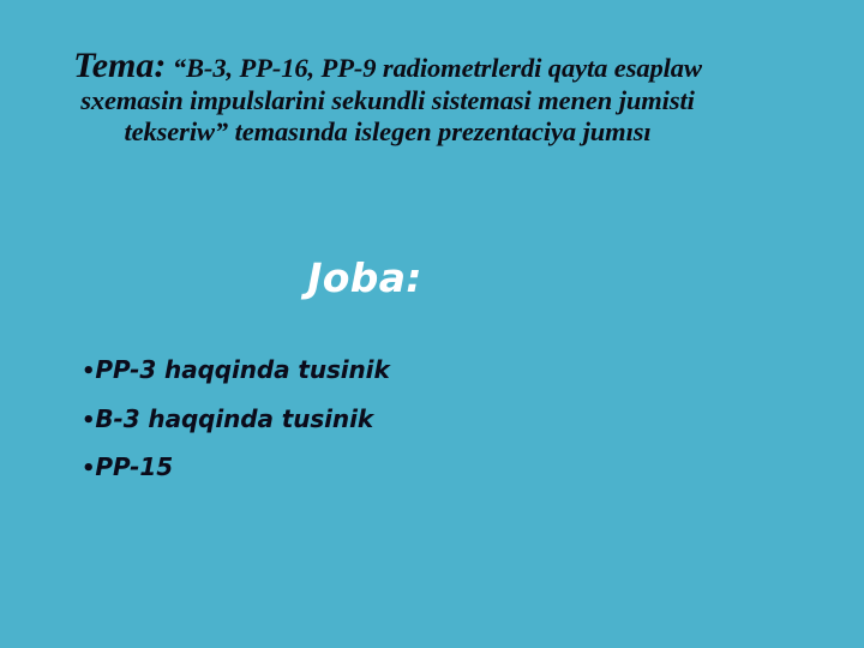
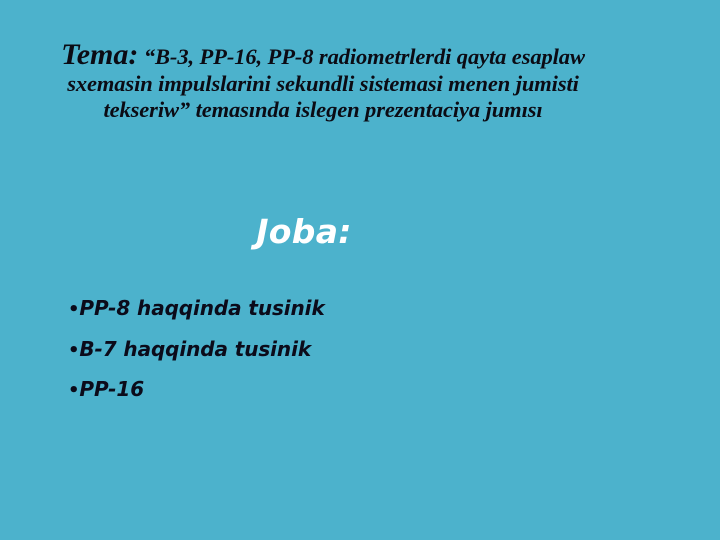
- Tema: “B-3, PP-16, PP-9 radiometrlerdi qayta esaplaw sxemasin impulslarini sekundli sistemasi menen jumisti tekseriw” temasında islegen prezentaciya jumısı
+ Tema: “B-3, PP-16, PP-8 radiometrlerdi qayta esaplaw sxemasin impulslarini sekundli sistemasi menen jumisti tekseriw” temasında islegen prezentaciya jumısı
  Joba:
  •
- PP-3 haqqinda tusinik
+ PP-8 haqqinda tusinik
  •
- B-3 haqqinda tusinik
+ B-7 haqqinda tusinik
  •
- PP-15
+ PP-16
